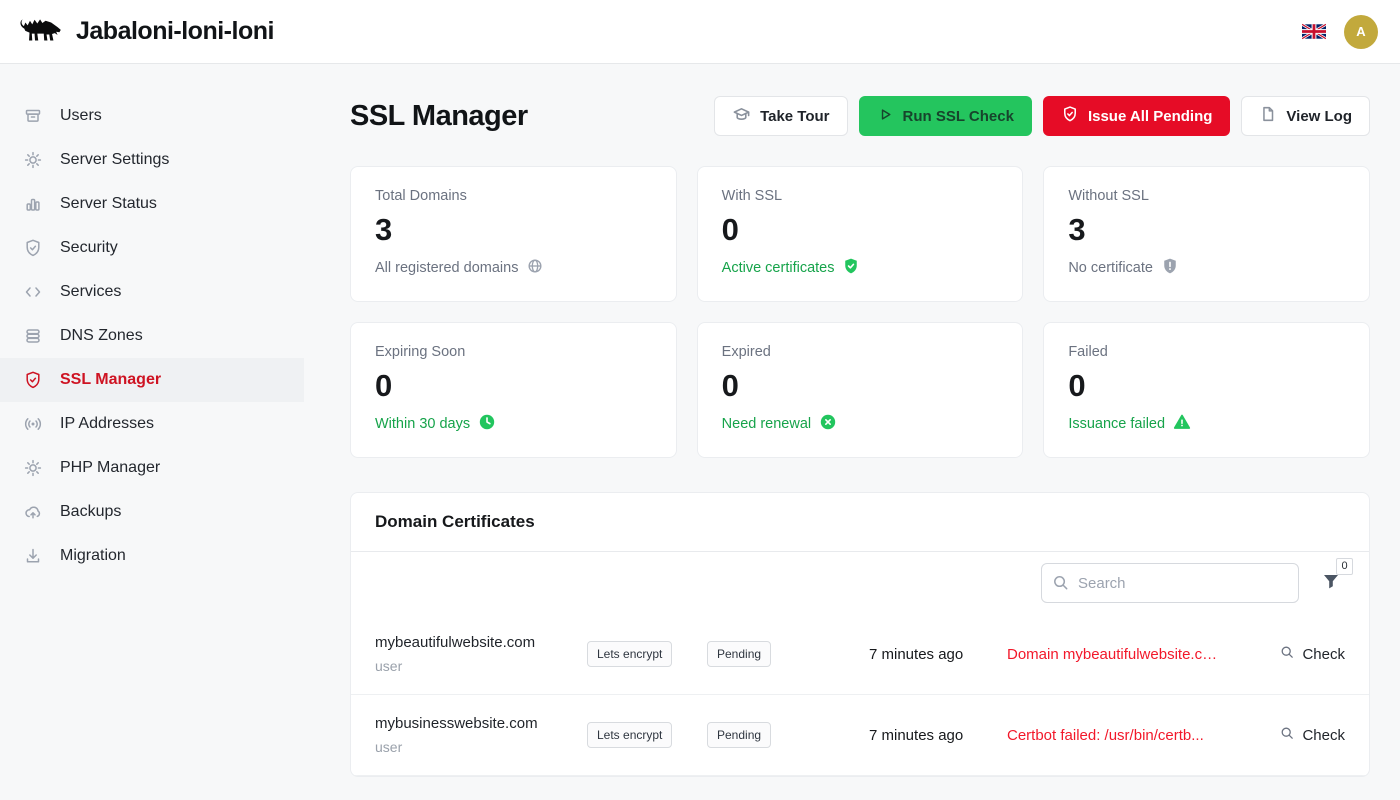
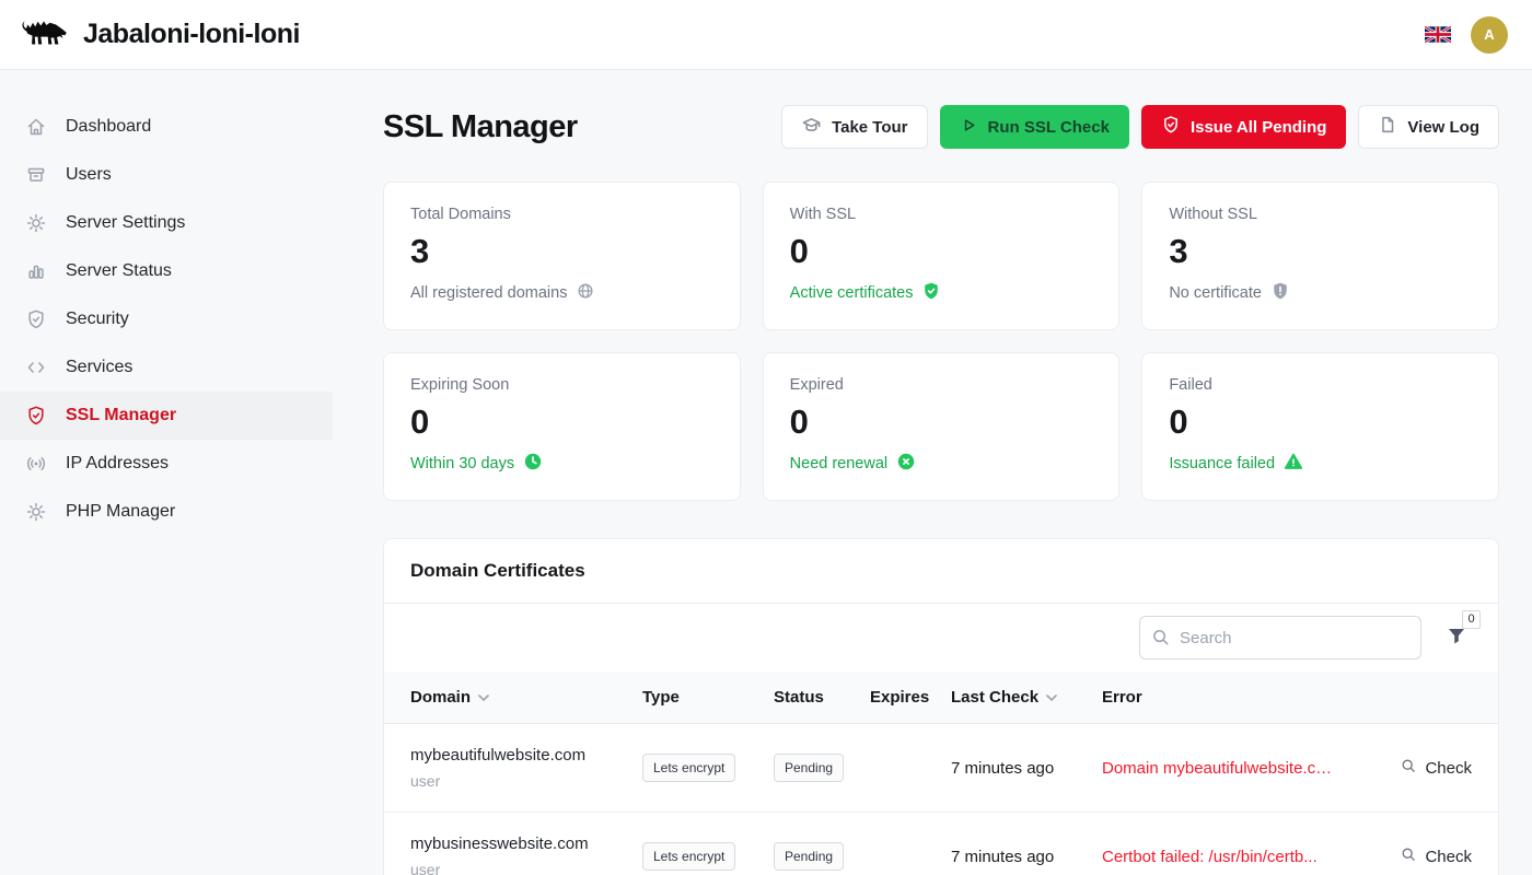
  Jabaloni-loni-loni
  A
+ Dashboard
  Users
  Server Settings
  Server Status
  Security
  Services
- DNS Zones
  SSL Manager
  IP Addresses
  PHP Manager
- Backups
- Migration
  SSL Manager
  Take Tour
  Run SSL Check
  Issue All Pending
  View Log
  Total Domains
  3
  All registered domains
  With SSL
  0
  Active certificates
  Without SSL
  3
  No certificate
  Expiring Soon
  0
  Within 30 days
  Expired
  0
  Need renewal
  Failed
  0
  Issuance failed
  Domain Certificates
  Search
  0
+ Domain
+ Type
+ Status
+ Expires
+ Last Check
+ Error
  mybeautifulwebsite.com
  user
  Lets encrypt
  Pending
  7 minutes ago
  Domain mybeautifulwebsite.com...
  Check
  mybusinesswebsite.com
  user
  Lets encrypt
  Pending
  7 minutes ago
  Certbot failed: /usr/bin/certb...
  Check
